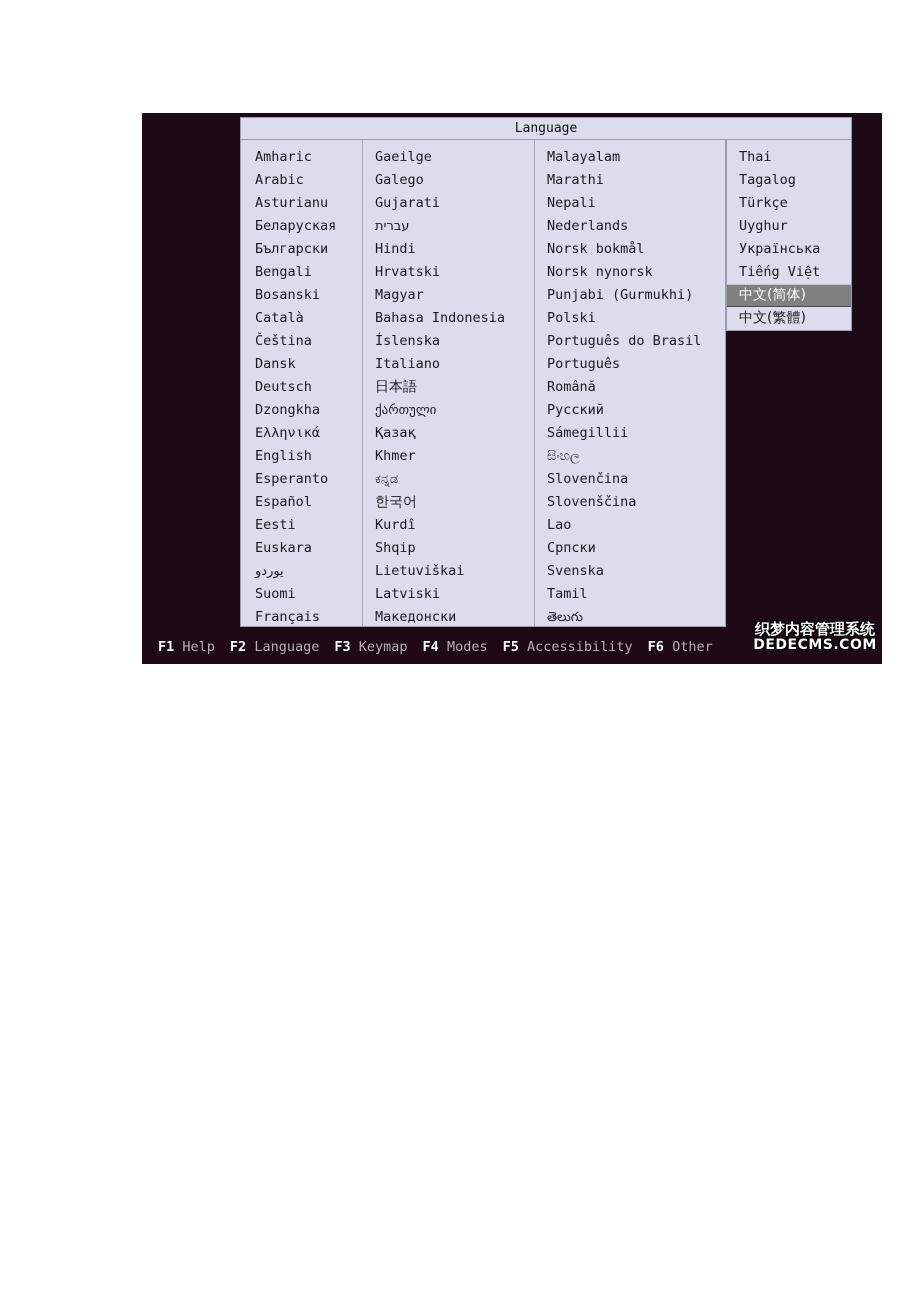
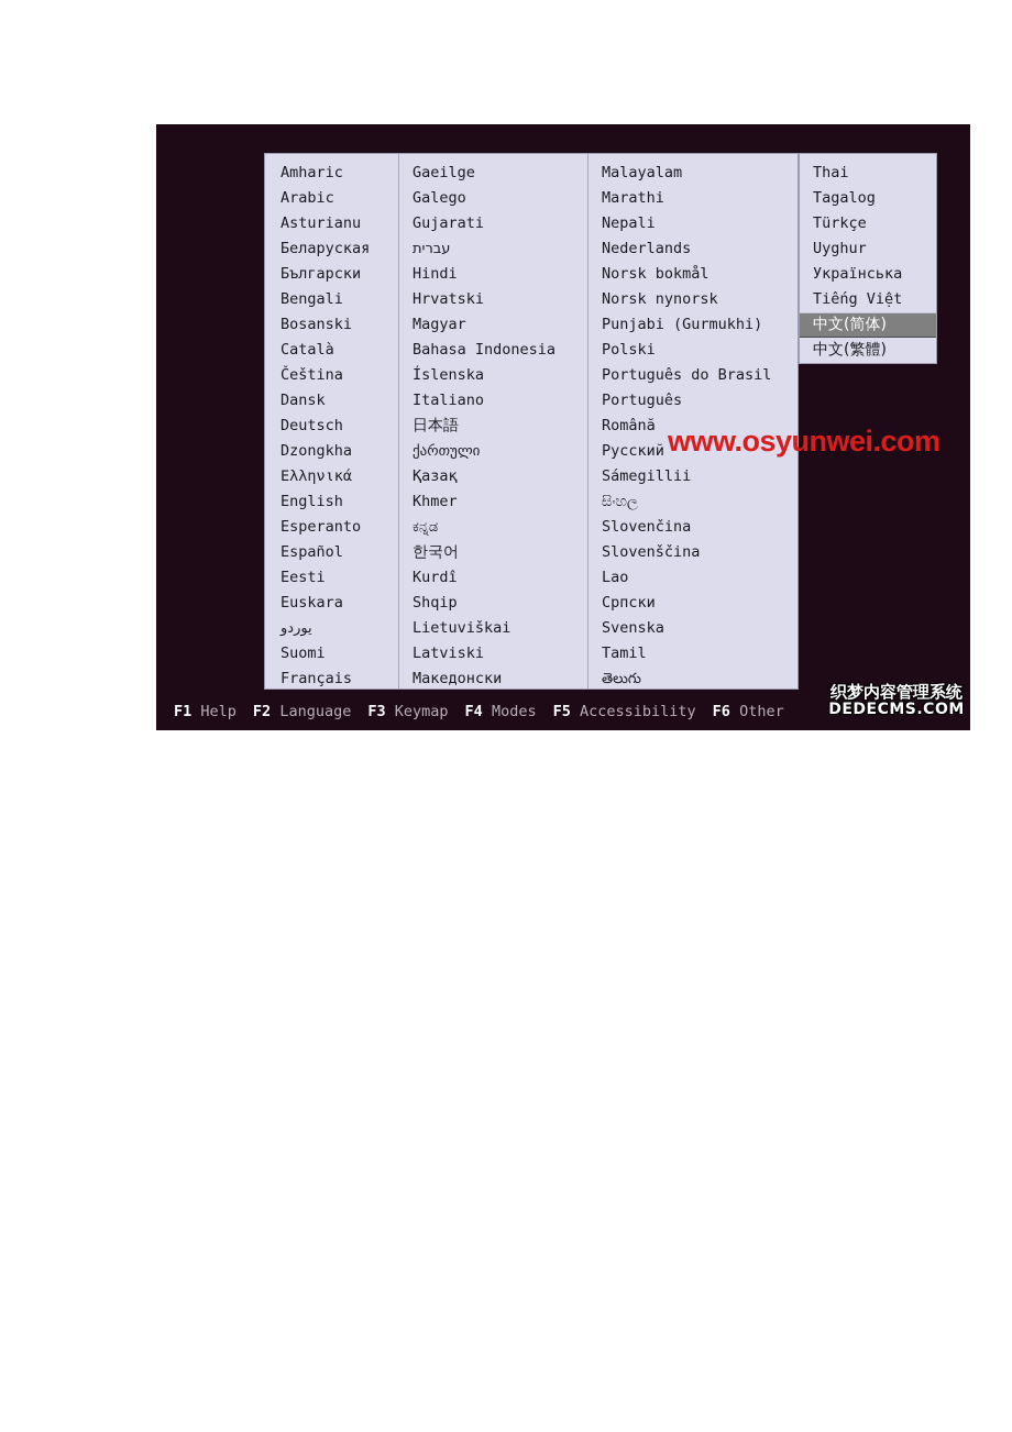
- Language
  Amharic
  Arabic
  Asturianu
  Беларуская
  Български
  Bengali
  Bosanski
  Català
  Čeština
  Dansk
  Deutsch
  Dzongkha
  Ελληνικά
  English
  Esperanto
  Español
  Eesti
  Euskara
  یوردو
  Suomi
  Français
  Gaeilge
  Galego
  Gujarati
  עברית
  Hindi
  Hrvatski
  Magyar
  Bahasa Indonesia
  Íslenska
  Italiano
  日本語
  ქართული
  Қазақ
  Khmer
  ಕನ್ನಡ
  한국어
  Kurdî
  Shqip
  Lietuviškai
  Latviski
  Македонски
  Malayalam
  Marathi
  Nepali
  Nederlands
  Norsk bokmål
  Norsk nynorsk
  Punjabi (Gurmukhi)
  Polski
  Português do Brasil
  Português
  Română
  Русский
  Sámegillii
  සිංහල
  Slovenčina
  Slovenščina
  Lao
  Српски
  Svenska
  Tamil
  తెలుగు
  Thai
  Tagalog
  Türkçe
  Uyghur
  Українська
  Tiếng Việt
  中文(简体)
  中文(繁體)
  F1 Help F2 Language F3 Keymap F4 Modes F5 Accessibility F6 Other
+ www.osyunwei.com
  织梦内容管理系统
  DEDECMS.COM
